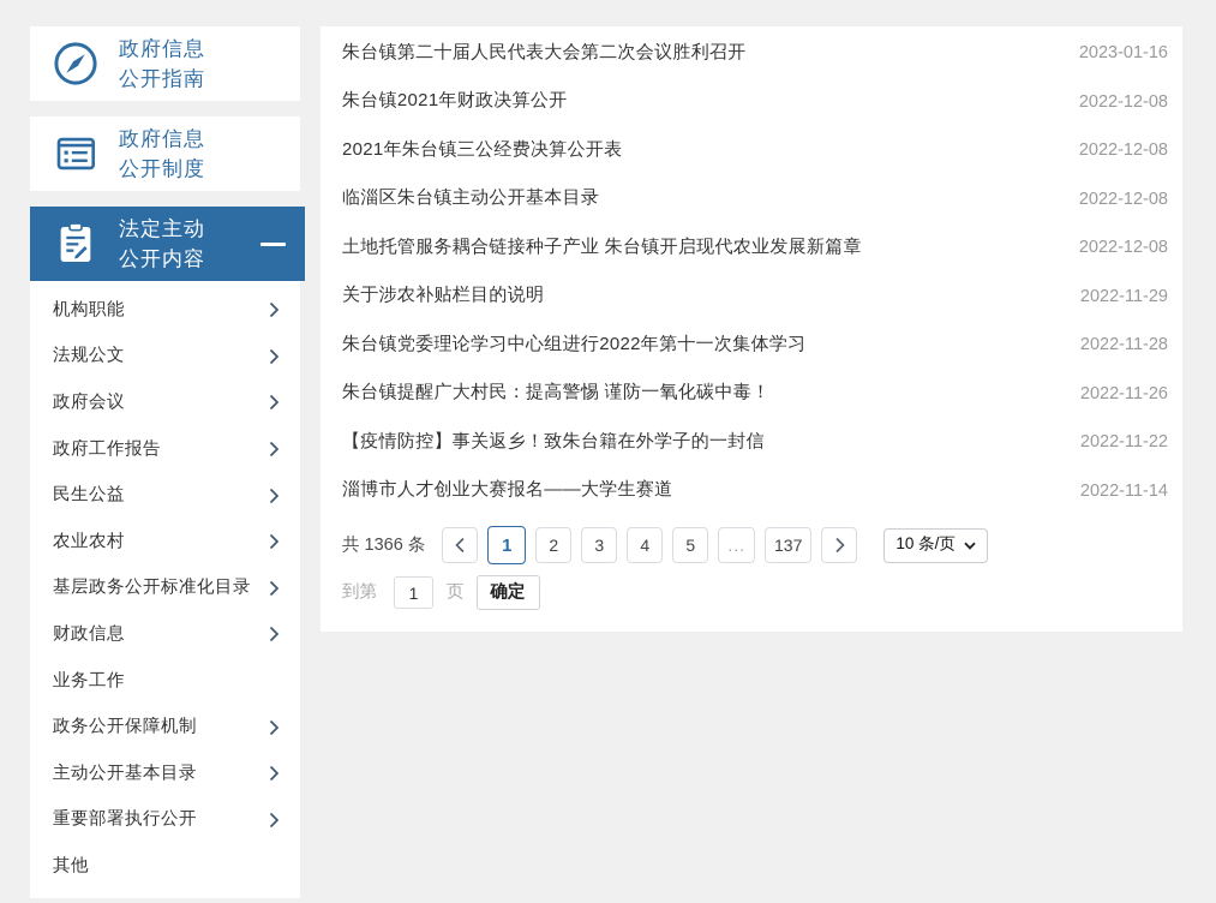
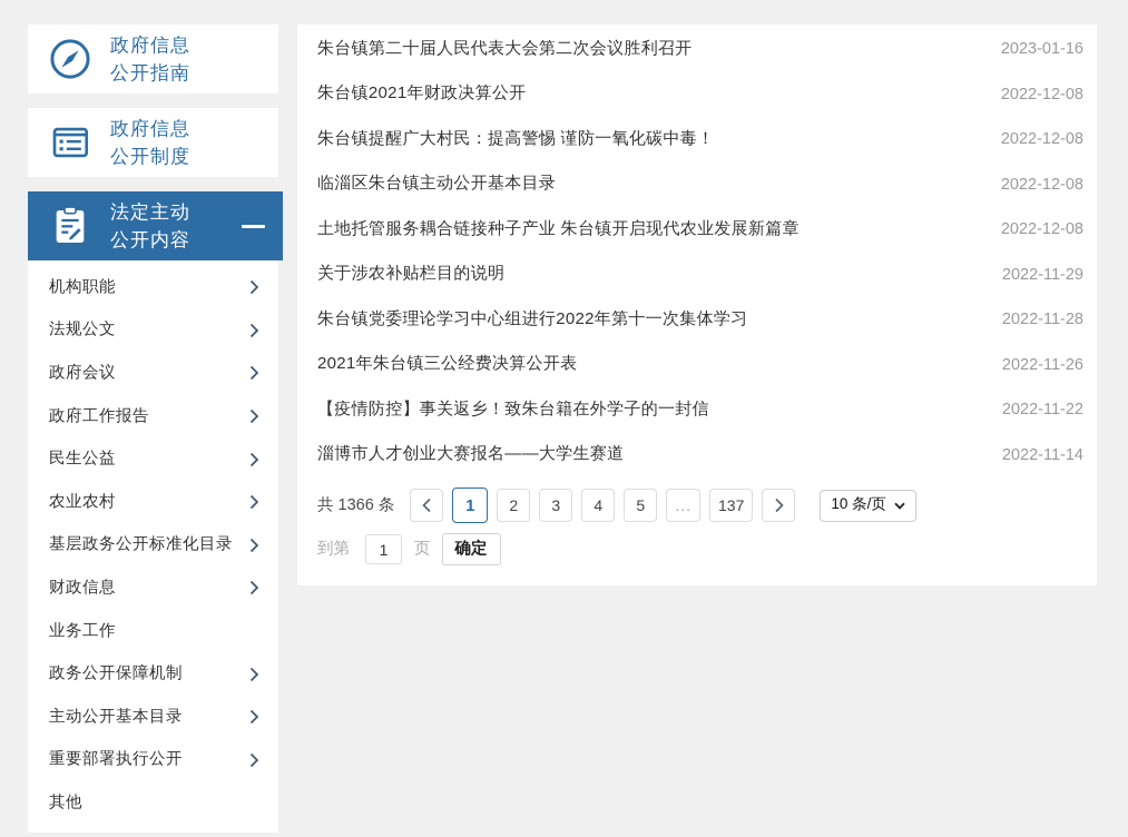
  政府信息
  公开指南
  政府信息
  公开制度
  法定主动
  公开内容
  机构职能
  法规公文
  政府会议
  政府工作报告
  民生公益
  农业农村
  基层政务公开标准化目录
  财政信息
  业务工作
  政务公开保障机制
  主动公开基本目录
  重要部署执行公开
  其他
  朱台镇第二十届人民代表大会第二次会议胜利召开
  2023-01-16
  朱台镇2021年财政决算公开
  2022-12-08
- 2021年朱台镇三公经费决算公开表
+ 朱台镇提醒广大村民：提高警惕 谨防一氧化碳中毒！
  2022-12-08
  临淄区朱台镇主动公开基本目录
  2022-12-08
  土地托管服务耦合链接种子产业 朱台镇开启现代农业发展新篇章
  2022-12-08
  关于涉农补贴栏目的说明
  2022-11-29
  朱台镇党委理论学习中心组进行2022年第十一次集体学习
  2022-11-28
- 朱台镇提醒广大村民：提高警惕 谨防一氧化碳中毒！
+ 2021年朱台镇三公经费决算公开表
  2022-11-26
  【疫情防控】事关返乡！致朱台籍在外学子的一封信
  2022-11-22
  淄博市人才创业大赛报名——大学生赛道
  2022-11-14
  共 1366 条
  1
  2
  3
  4
  5
  ...
  137
  10 条/页
  到第
  1
  页
  确定
